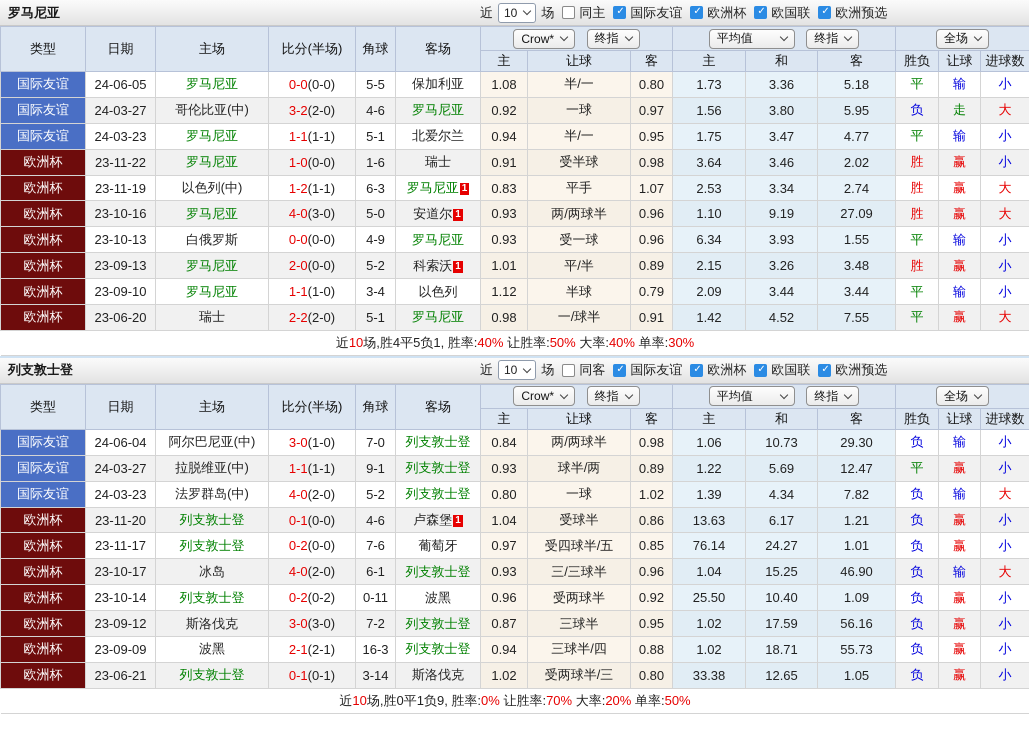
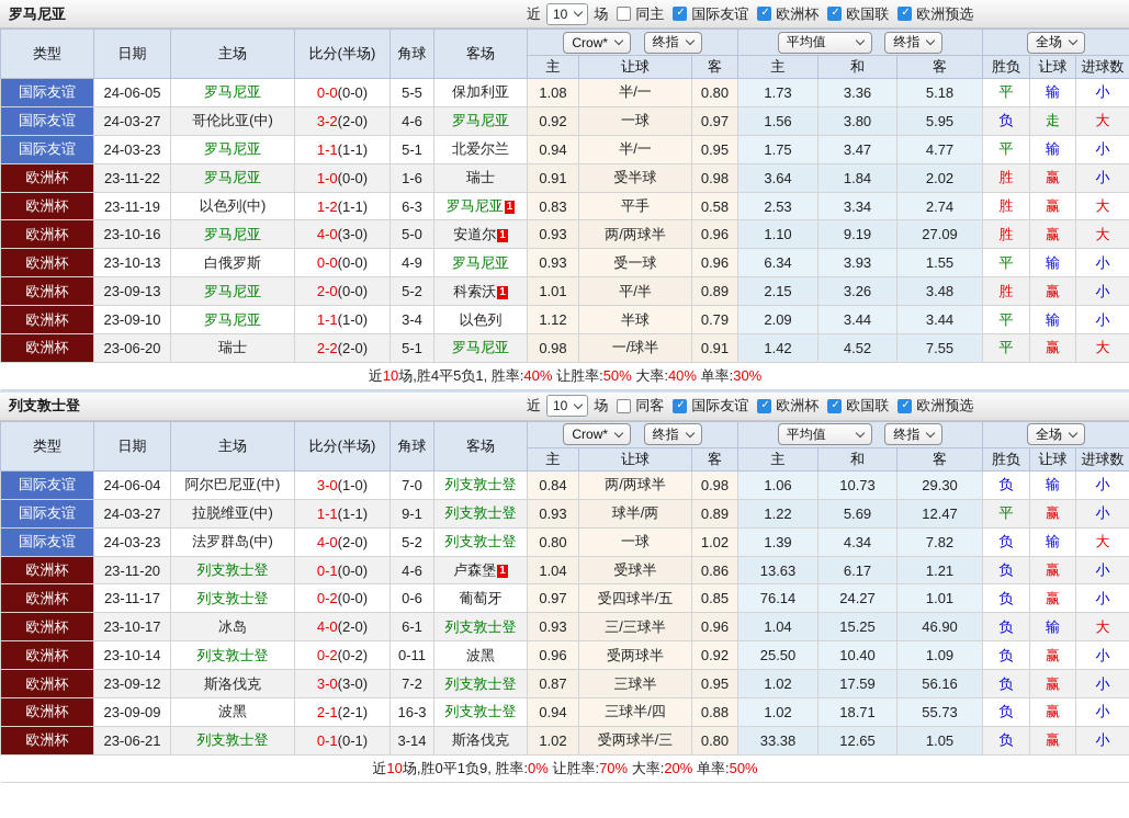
  罗马尼亚
  近
  10
  场
  同主
  国际友谊
  欧洲杯
  欧国联
  欧洲预选
  类型	日期	主场	比分(半场)	角球	客场	Crow* 终指	平均值 终指	全场
  主	让球	客	主	和	客	胜负	让球	进球数
  国际友谊	24-06-05	罗马尼亚	0-0(0-0)	5-5	保加利亚	1.08	半/一	0.80	1.73	3.36	5.18	平	输	小
  国际友谊	24-03-27	哥伦比亚(中)	3-2(2-0)	4-6	罗马尼亚	0.92	一球	0.97	1.56	3.80	5.95	负	走	大
  国际友谊	24-03-23	罗马尼亚	1-1(1-1)	5-1	北爱尔兰	0.94	半/一	0.95	1.75	3.47	4.77	平	输	小
- 欧洲杯	23-11-22	罗马尼亚	1-0(0-0)	1-6	瑞士	0.91	受半球	0.98	3.64	3.46	2.02	胜	赢	小
+ 欧洲杯	23-11-22	罗马尼亚	1-0(0-0)	1-6	瑞士	0.91	受半球	0.98	3.64	1.84	2.02	胜	赢	小
- 欧洲杯	23-11-19	以色列(中)	1-2(1-1)	6-3	罗马尼亚 1	0.83	平手	1.07	2.53	3.34	2.74	胜	赢	大
+ 欧洲杯	23-11-19	以色列(中)	1-2(1-1)	6-3	罗马尼亚 1	0.83	平手	0.58	2.53	3.34	2.74	胜	赢	大
  欧洲杯	23-10-16	罗马尼亚	4-0(3-0)	5-0	安道尔 1	0.93	两/两球半	0.96	1.10	9.19	27.09	胜	赢	大
  欧洲杯	23-10-13	白俄罗斯	0-0(0-0)	4-9	罗马尼亚	0.93	受一球	0.96	6.34	3.93	1.55	平	输	小
  欧洲杯	23-09-13	罗马尼亚	2-0(0-0)	5-2	科索沃 1	1.01	平/半	0.89	2.15	3.26	3.48	胜	赢	小
  欧洲杯	23-09-10	罗马尼亚	1-1(1-0)	3-4	以色列	1.12	半球	0.79	2.09	3.44	3.44	平	输	小
  欧洲杯	23-06-20	瑞士	2-2(2-0)	5-1	罗马尼亚	0.98	一/球半	0.91	1.42	4.52	7.55	平	赢	大
  近10场,胜4平5负1, 胜率:40% 让胜率:50% 大率:40% 单率:30%
  列支敦士登
  近
  10
  场
  同客
  国际友谊
  欧洲杯
  欧国联
  欧洲预选
  类型	日期	主场	比分(半场)	角球	客场	Crow* 终指	平均值 终指	全场
  主	让球	客	主	和	客	胜负	让球	进球数
  国际友谊	24-06-04	阿尔巴尼亚(中)	3-0(1-0)	7-0	列支敦士登	0.84	两/两球半	0.98	1.06	10.73	29.30	负	输	小
  国际友谊	24-03-27	拉脱维亚(中)	1-1(1-1)	9-1	列支敦士登	0.93	球半/两	0.89	1.22	5.69	12.47	平	赢	小
  国际友谊	24-03-23	法罗群岛(中)	4-0(2-0)	5-2	列支敦士登	0.80	一球	1.02	1.39	4.34	7.82	负	输	大
  欧洲杯	23-11-20	列支敦士登	0-1(0-0)	4-6	卢森堡 1	1.04	受球半	0.86	13.63	6.17	1.21	负	赢	小
- 欧洲杯	23-11-17	列支敦士登	0-2(0-0)	7-6	葡萄牙	0.97	受四球半/五	0.85	76.14	24.27	1.01	负	赢	小
+ 欧洲杯	23-11-17	列支敦士登	0-2(0-0)	0-6	葡萄牙	0.97	受四球半/五	0.85	76.14	24.27	1.01	负	赢	小
  欧洲杯	23-10-17	冰岛	4-0(2-0)	6-1	列支敦士登	0.93	三/三球半	0.96	1.04	15.25	46.90	负	输	大
  欧洲杯	23-10-14	列支敦士登	0-2(0-2)	0-11	波黑	0.96	受两球半	0.92	25.50	10.40	1.09	负	赢	小
  欧洲杯	23-09-12	斯洛伐克	3-0(3-0)	7-2	列支敦士登	0.87	三球半	0.95	1.02	17.59	56.16	负	赢	小
  欧洲杯	23-09-09	波黑	2-1(2-1)	16-3	列支敦士登	0.94	三球半/四	0.88	1.02	18.71	55.73	负	赢	小
  欧洲杯	23-06-21	列支敦士登	0-1(0-1)	3-14	斯洛伐克	1.02	受两球半/三	0.80	33.38	12.65	1.05	负	赢	小
  近10场,胜0平1负9, 胜率:0% 让胜率:70% 大率:20% 单率:50%
